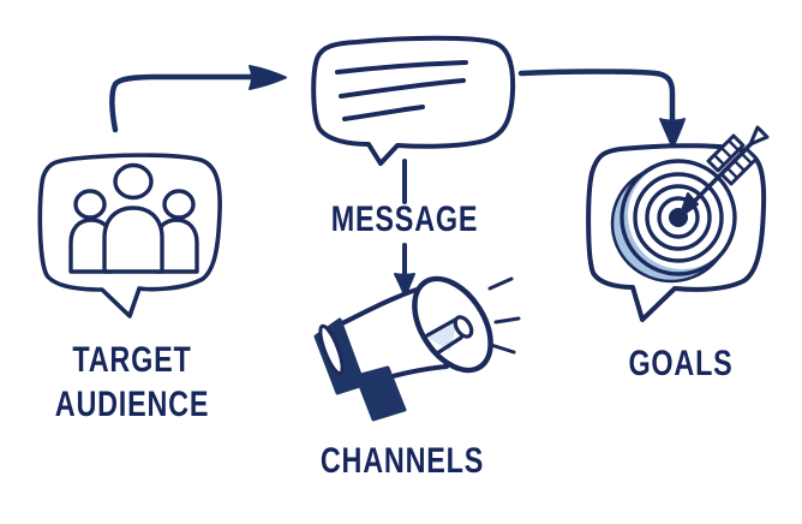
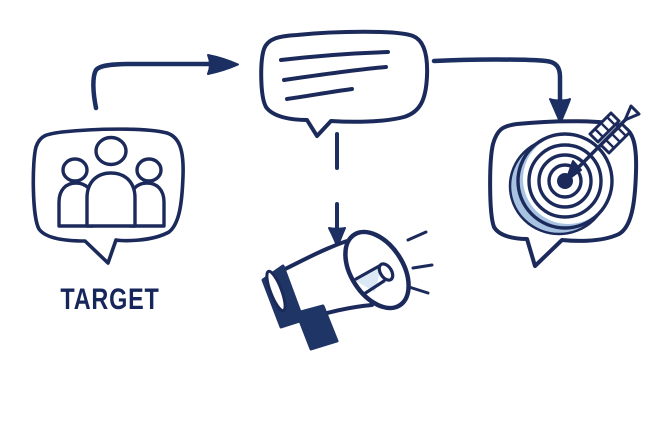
  TARGET
- AUDIENCE
- MESSAGE
- CHANNELS
- GOALS
